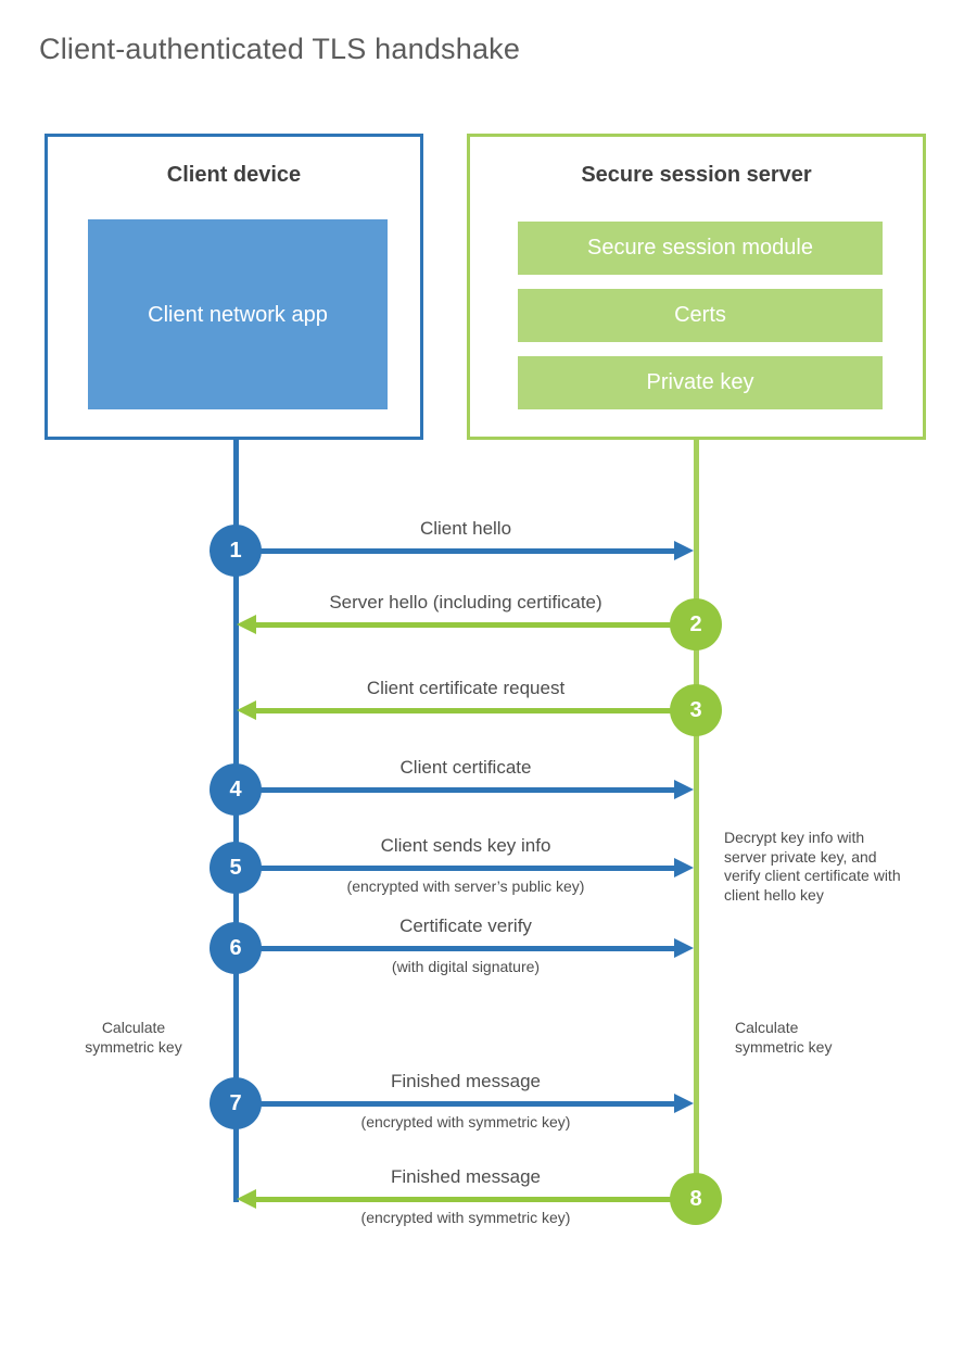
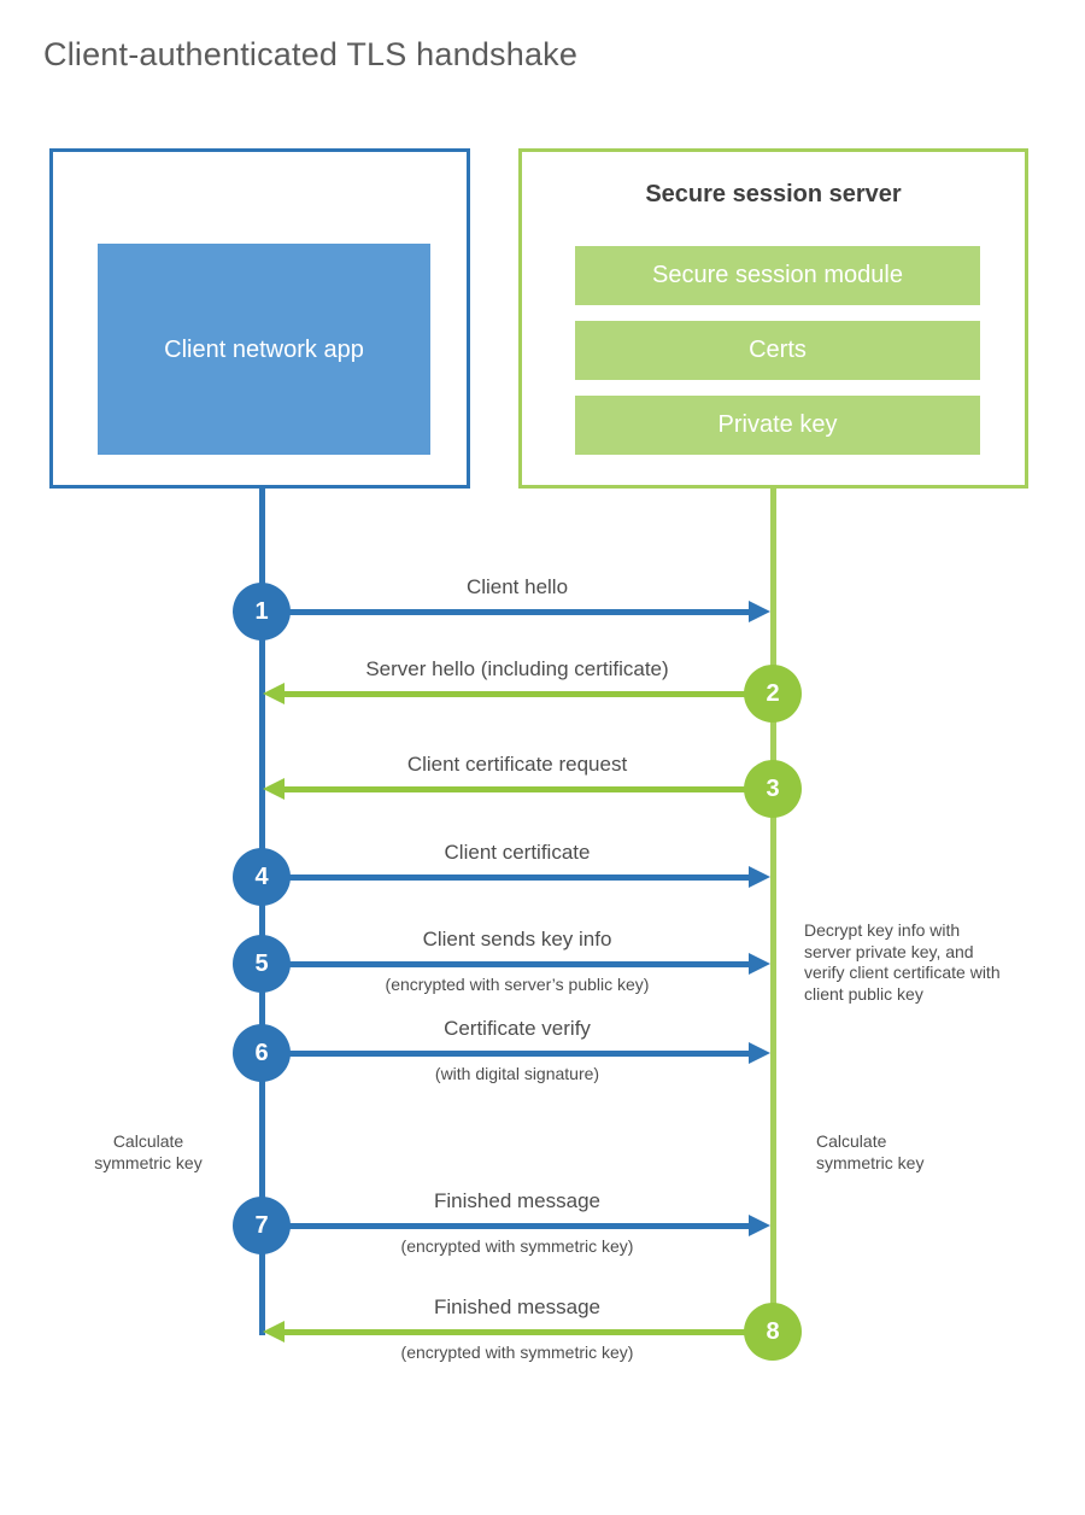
  Client-authenticated TLS handshake
- Client device
  Client network app
  Secure session server
  Secure session module
  Certs
  Private key
  Client hello
  1
  Server hello (including certificate)
  2
  Client certificate request
  3
  Client certificate
  4
  Client sends key info
  (encrypted with server’s public key)
  5
  Certificate verify
  (with digital signature)
  6
  Finished message
  (encrypted with symmetric key)
  7
  Finished message
  (encrypted with symmetric key)
  8
- Decrypt key info with server private key, and verify client certificate with client hello key
+ Decrypt key info with server private key, and verify client certificate with client public key
  Calculate symmetric key
  Calculate symmetric key
